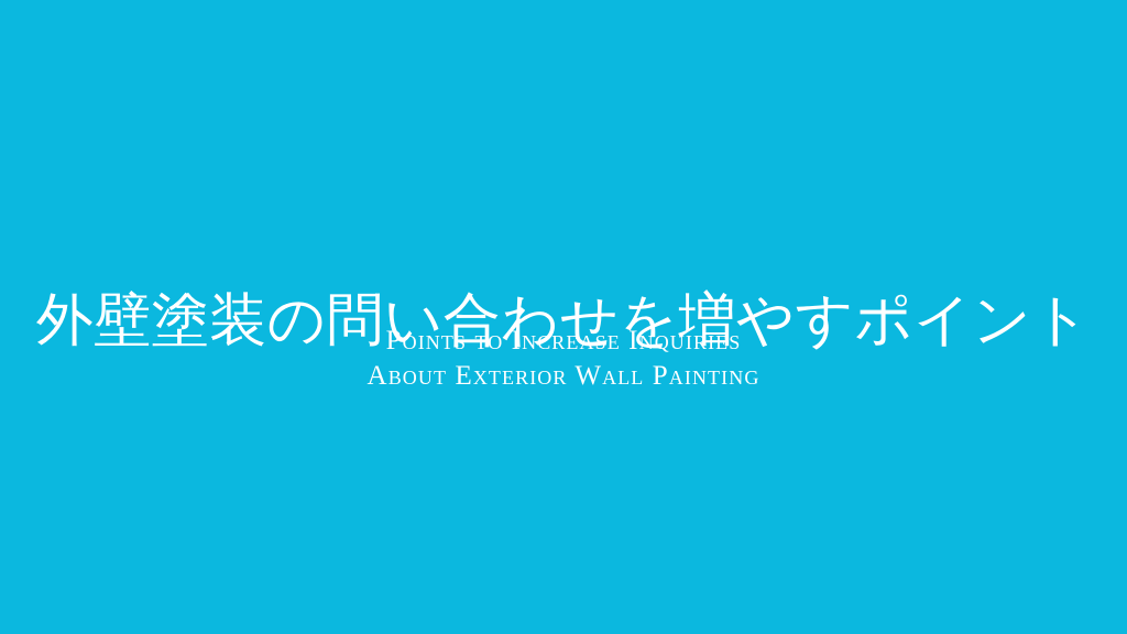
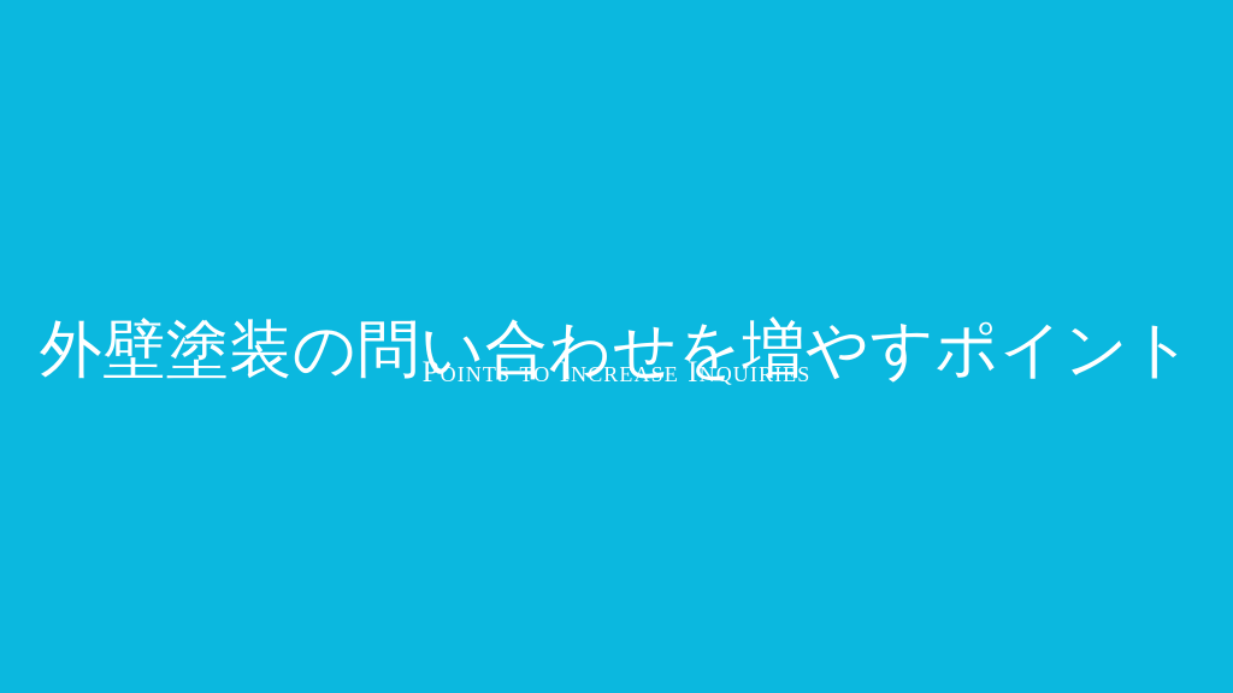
  外壁塗装の問い合わせを増やすポイント
  Points to Increase Inquiries
- About Exterior Wall Painting
